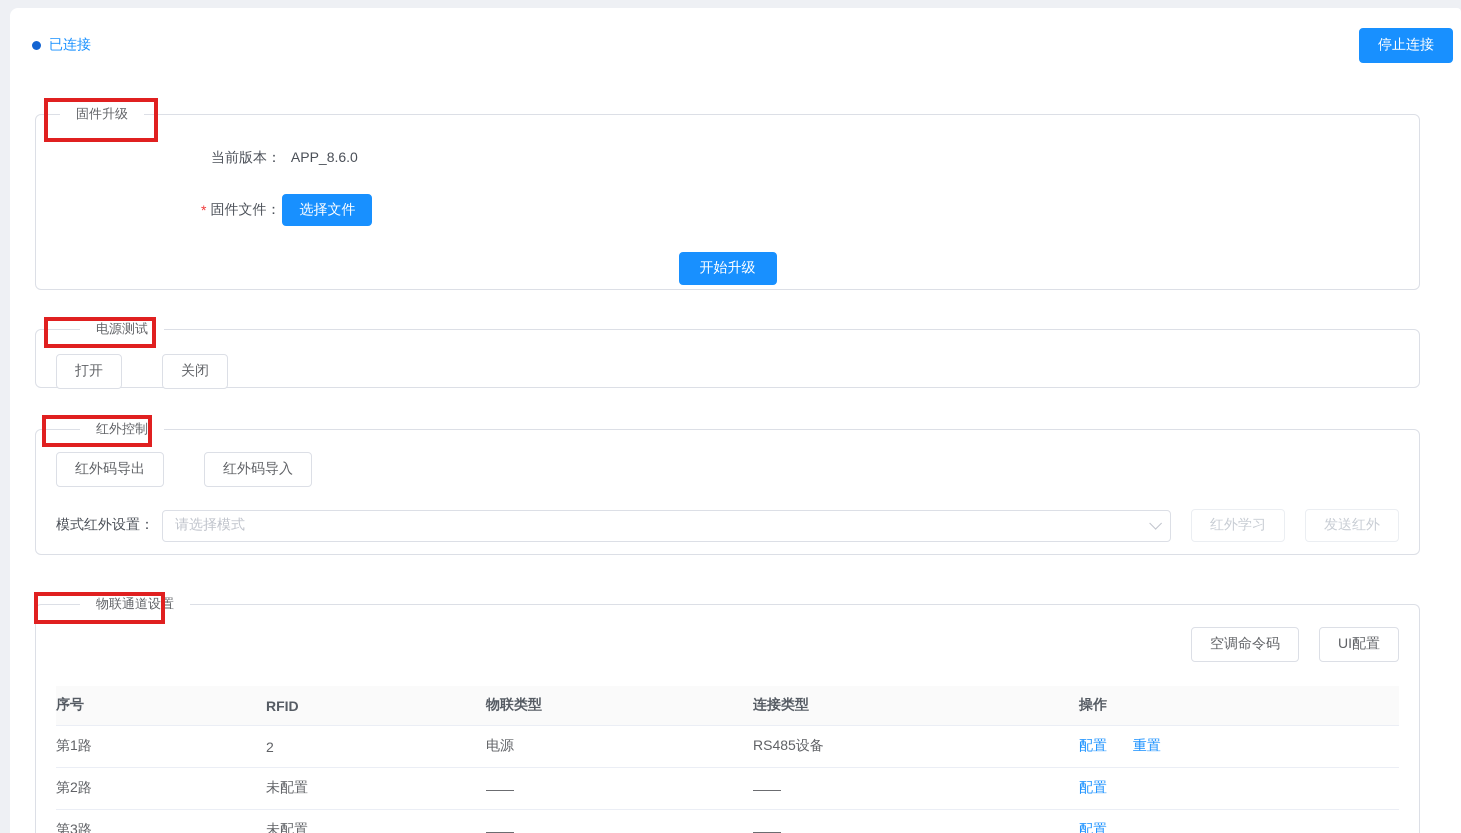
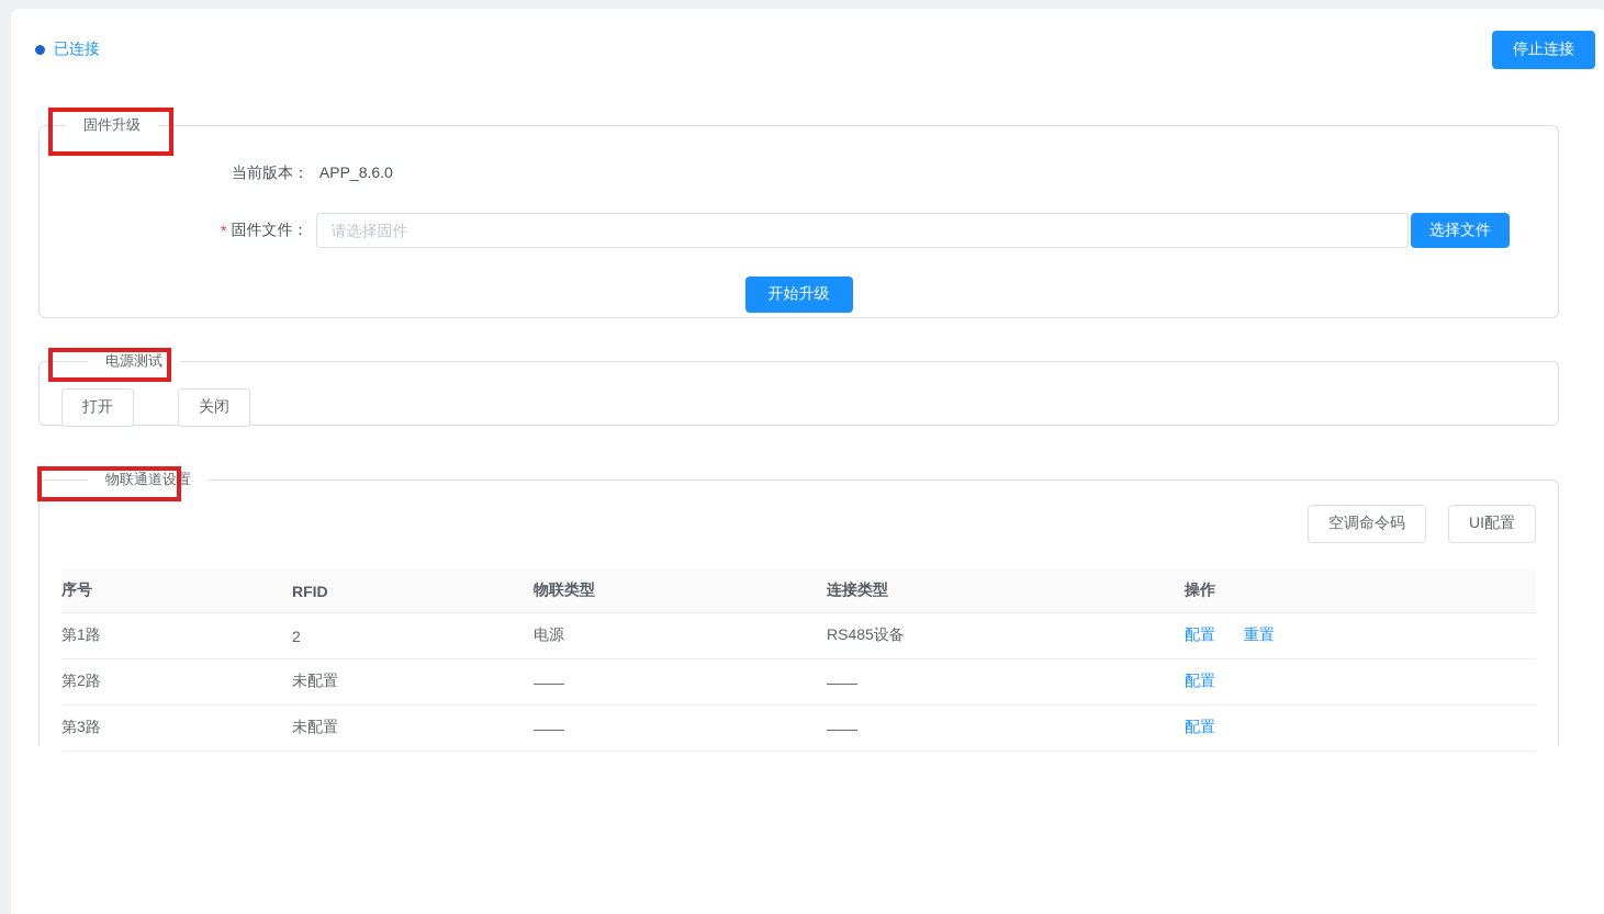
  已连接
  停止连接
  固件升级
  当前版本： APP_8.6.0
  *
  固件文件：
+ 请选择固件
  选择文件
  开始升级
  电源测试
  打开
  关闭
- 红外控制
- 红外码导出
- 红外码导入
- 模式红外设置：
- 请选择模式
- 红外学习
- 发送红外
  物联通道设置
  空调命令码
  UI配置
  序号	RFID	物联类型	连接类型	操作
  第1路	2	电源	RS485设备	配置 重置
  第2路	未配置	——	——	配置
  第3路	未配置	——	——	配置
